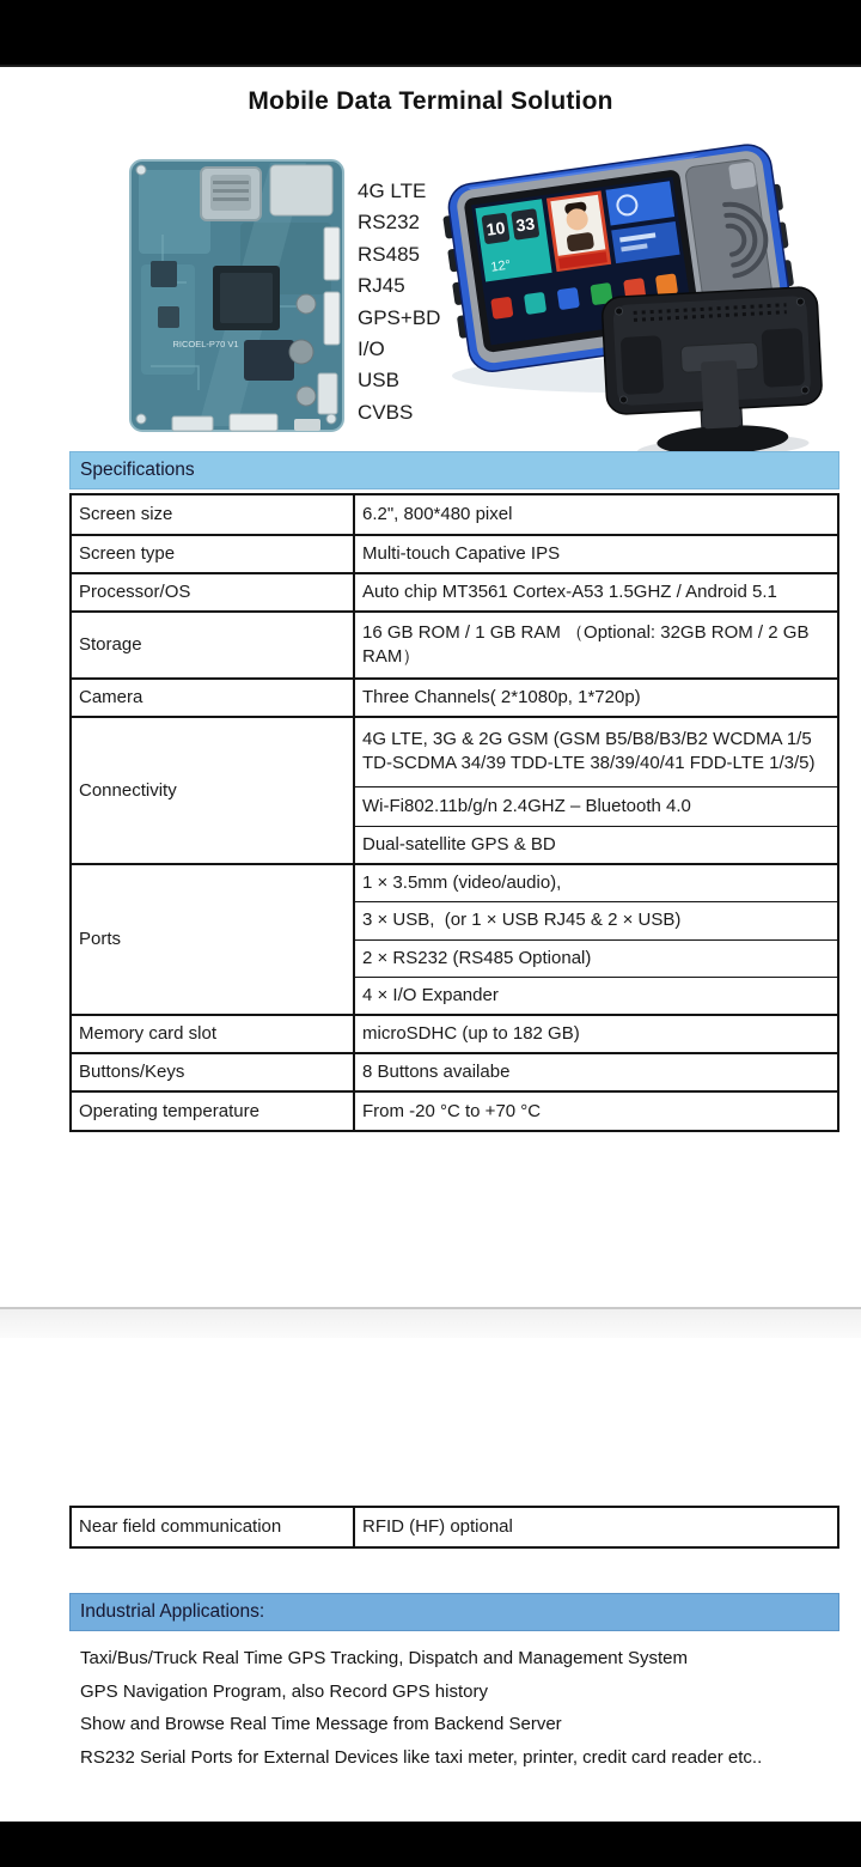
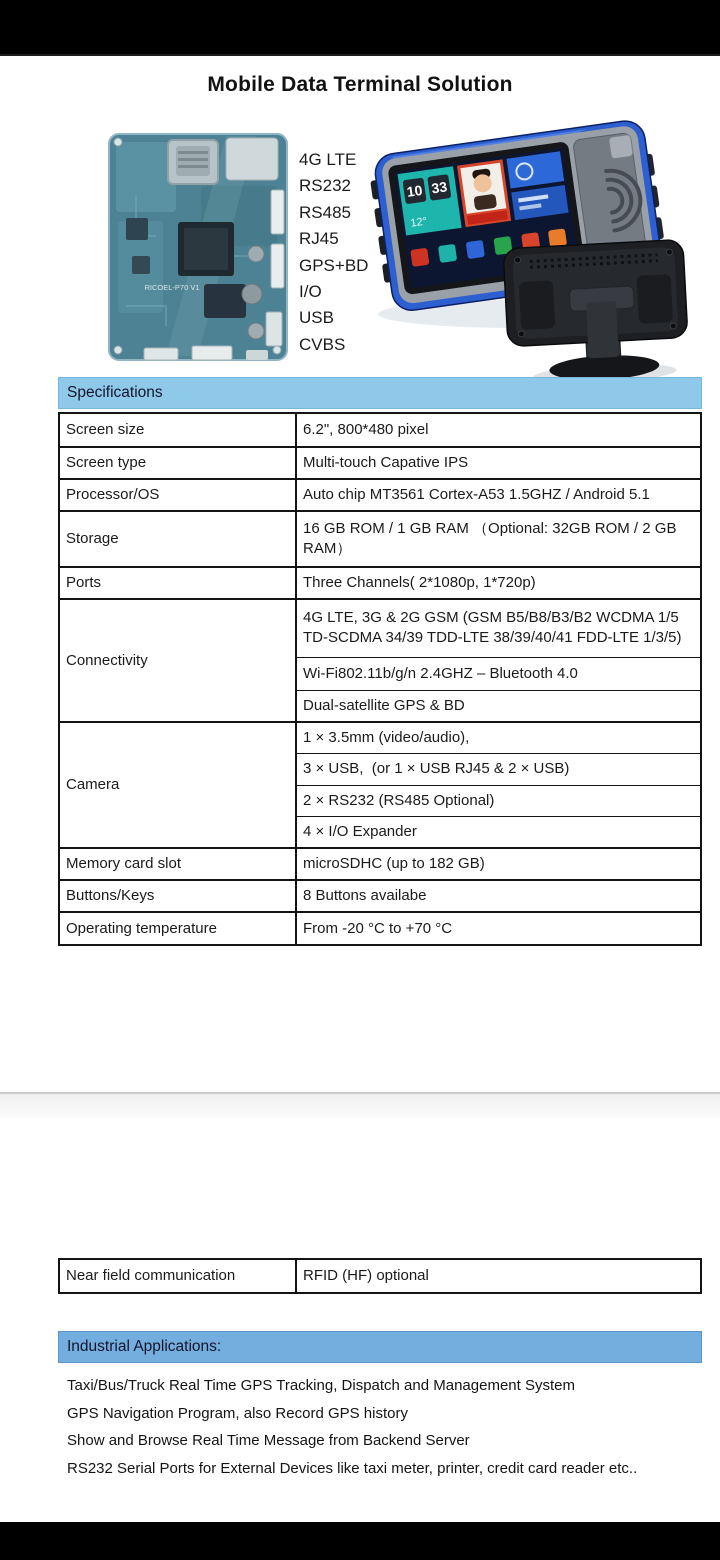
  Mobile Data Terminal Solution
  RICOEL-P70 V1
  4G LTE
  RS232
  RS485
  RJ45
  GPS+BD
  I/O
  USB
  CVBS
  Specifications
  Screen size	6.2", 800*480 pixel
  Screen type	Multi-touch Capative IPS
  Processor/OS	Auto chip MT3561 Cortex-A53 1.5GHZ / Android 5.1
  Storage	16 GB ROM / 1 GB RAM （Optional: 32GB ROM / 2 GB RAM）
- Camera	Three Channels( 2*1080p, 1*720p)
+ Ports	Three Channels( 2*1080p, 1*720p)
  Connectivity	4G LTE, 3G & 2G GSM (GSM B5/B8/B3/B2 WCDMA 1/5 TD-SCDMA 34/39 TDD-LTE 38/39/40/41 FDD-LTE 1/3/5)
  Wi-Fi802.11b/g/n 2.4GHZ – Bluetooth 4.0
  Dual-satellite GPS & BD
- Ports	1 × 3.5mm (video/audio),
+ Camera	1 × 3.5mm (video/audio),
  3 × USB, (or 1 × USB RJ45 & 2 × USB)
  2 × RS232 (RS485 Optional)
  4 × I/O Expander
  Memory card slot	microSDHC (up to 182 GB)
  Buttons/Keys	8 Buttons availabe
  Operating temperature	From -20 °C to +70 °C
  Near field communication	RFID (HF) optional
  Industrial Applications:
  Taxi/Bus/Truck Real Time GPS Tracking, Dispatch and Management System
  GPS Navigation Program, also Record GPS history
  Show and Browse Real Time Message from Backend Server
  RS232 Serial Ports for External Devices like taxi meter, printer, credit card reader etc..
